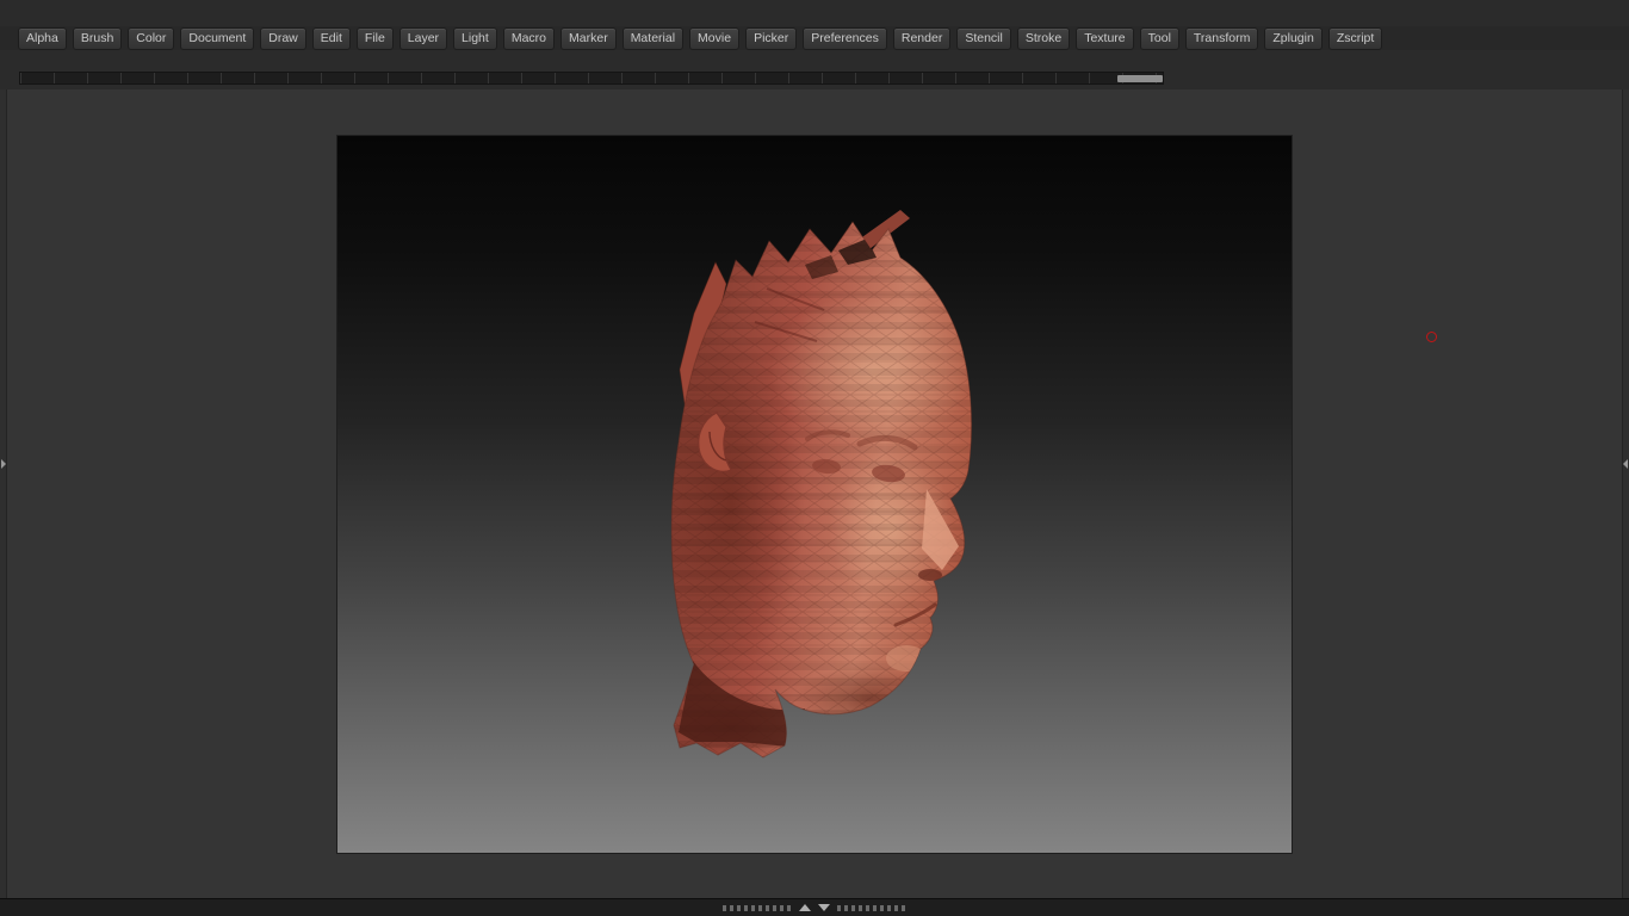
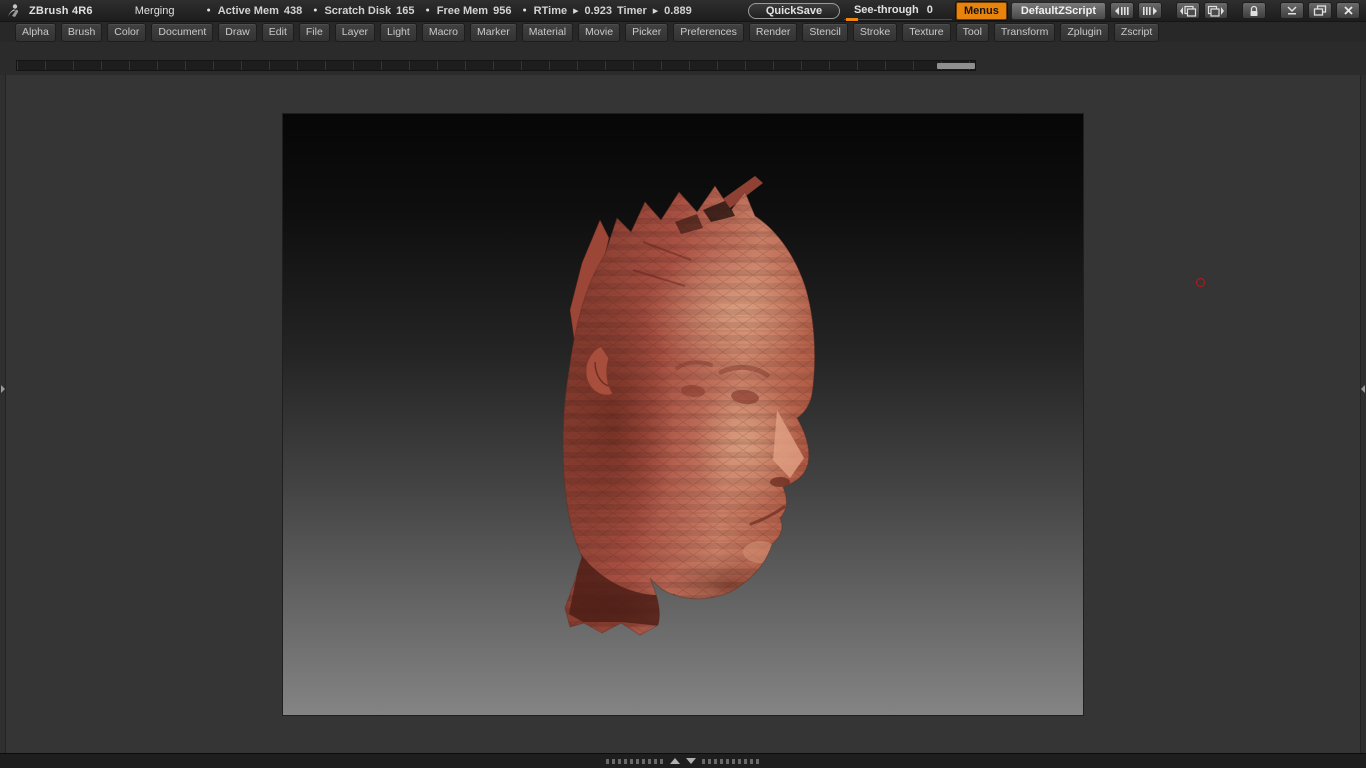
+ ZBrush 4R6
+ Merging
+ Active Mem
+ 438
+ Scratch Disk
+ 165
+ Free Mem
+ 956
+ RTime
+ 0.923
+ Timer
+ 0.889
+ QuickSave
+ See-through
+ 0
+ Menus
+ DefaultZScript
  Alpha
  Brush
  Color
  Document
  Draw
  Edit
  File
  Layer
  Light
  Macro
  Marker
  Material
  Movie
  Picker
  Preferences
  Render
  Stencil
  Stroke
  Texture
  Tool
  Transform
  Zplugin
  Zscript
